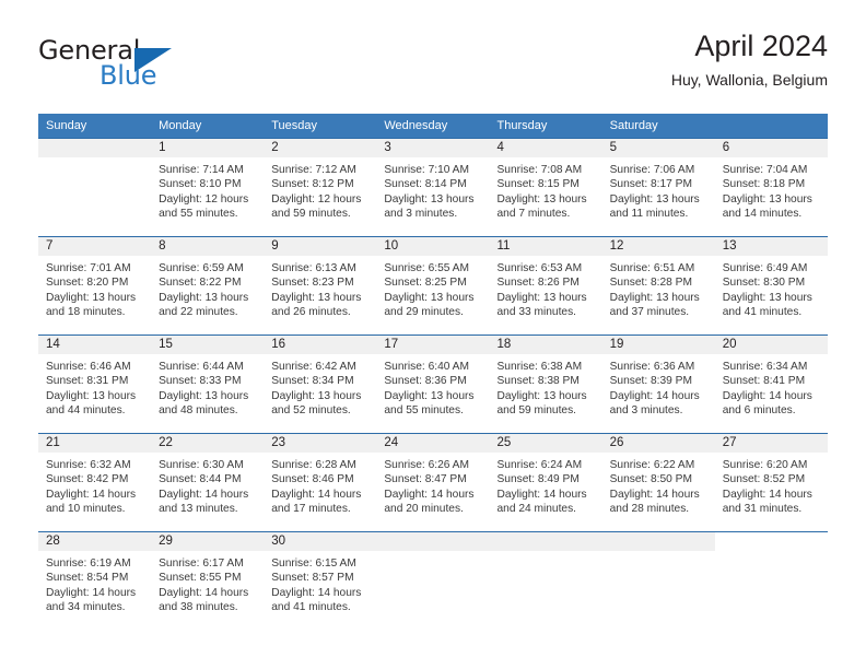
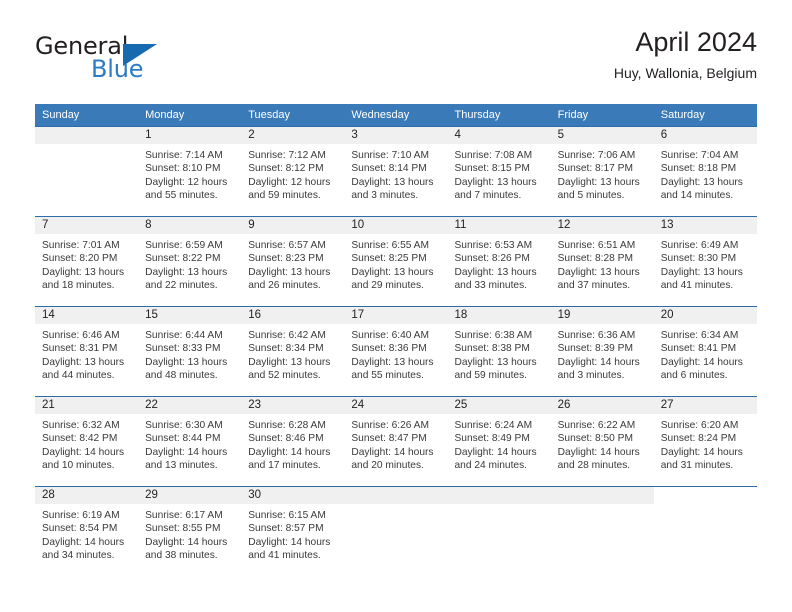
  General
  Blue
  April 2024
  Huy, Wallonia, Belgium
  Sunday
  Monday
  Tuesday
  Wednesday
  Thursday
+ Friday
  Saturday
  1
  Sunrise: 7:14 AM
  Sunset: 8:10 PM
  Daylight: 12 hours
  and 55 minutes.
  2
  Sunrise: 7:12 AM
  Sunset: 8:12 PM
  Daylight: 12 hours
  and 59 minutes.
  3
  Sunrise: 7:10 AM
  Sunset: 8:14 PM
  Daylight: 13 hours
  and 3 minutes.
  4
  Sunrise: 7:08 AM
  Sunset: 8:15 PM
  Daylight: 13 hours
  and 7 minutes.
  5
  Sunrise: 7:06 AM
  Sunset: 8:17 PM
  Daylight: 13 hours
- and 11 minutes.
+ and 5 minutes.
  6
  Sunrise: 7:04 AM
  Sunset: 8:18 PM
  Daylight: 13 hours
  and 14 minutes.
  7
  Sunrise: 7:01 AM
  Sunset: 8:20 PM
  Daylight: 13 hours
  and 18 minutes.
  8
  Sunrise: 6:59 AM
  Sunset: 8:22 PM
  Daylight: 13 hours
  and 22 minutes.
  9
- Sunrise: 6:13 AM
+ Sunrise: 6:57 AM
  Sunset: 8:23 PM
  Daylight: 13 hours
  and 26 minutes.
  10
  Sunrise: 6:55 AM
  Sunset: 8:25 PM
  Daylight: 13 hours
  and 29 minutes.
  11
  Sunrise: 6:53 AM
  Sunset: 8:26 PM
  Daylight: 13 hours
  and 33 minutes.
  12
  Sunrise: 6:51 AM
  Sunset: 8:28 PM
  Daylight: 13 hours
  and 37 minutes.
  13
  Sunrise: 6:49 AM
  Sunset: 8:30 PM
  Daylight: 13 hours
  and 41 minutes.
  14
  Sunrise: 6:46 AM
  Sunset: 8:31 PM
  Daylight: 13 hours
  and 44 minutes.
  15
  Sunrise: 6:44 AM
  Sunset: 8:33 PM
  Daylight: 13 hours
  and 48 minutes.
  16
  Sunrise: 6:42 AM
  Sunset: 8:34 PM
  Daylight: 13 hours
  and 52 minutes.
  17
  Sunrise: 6:40 AM
  Sunset: 8:36 PM
  Daylight: 13 hours
  and 55 minutes.
  18
  Sunrise: 6:38 AM
  Sunset: 8:38 PM
  Daylight: 13 hours
  and 59 minutes.
  19
  Sunrise: 6:36 AM
  Sunset: 8:39 PM
  Daylight: 14 hours
  and 3 minutes.
  20
  Sunrise: 6:34 AM
  Sunset: 8:41 PM
  Daylight: 14 hours
  and 6 minutes.
  21
  Sunrise: 6:32 AM
  Sunset: 8:42 PM
  Daylight: 14 hours
  and 10 minutes.
  22
  Sunrise: 6:30 AM
  Sunset: 8:44 PM
  Daylight: 14 hours
  and 13 minutes.
  23
  Sunrise: 6:28 AM
  Sunset: 8:46 PM
  Daylight: 14 hours
  and 17 minutes.
  24
  Sunrise: 6:26 AM
  Sunset: 8:47 PM
  Daylight: 14 hours
  and 20 minutes.
  25
  Sunrise: 6:24 AM
  Sunset: 8:49 PM
  Daylight: 14 hours
  and 24 minutes.
  26
  Sunrise: 6:22 AM
  Sunset: 8:50 PM
  Daylight: 14 hours
  and 28 minutes.
  27
  Sunrise: 6:20 AM
- Sunset: 8:52 PM
+ Sunset: 8:24 PM
  Daylight: 14 hours
  and 31 minutes.
  28
  Sunrise: 6:19 AM
  Sunset: 8:54 PM
  Daylight: 14 hours
  and 34 minutes.
  29
  Sunrise: 6:17 AM
  Sunset: 8:55 PM
  Daylight: 14 hours
  and 38 minutes.
  30
  Sunrise: 6:15 AM
  Sunset: 8:57 PM
  Daylight: 14 hours
  and 41 minutes.
